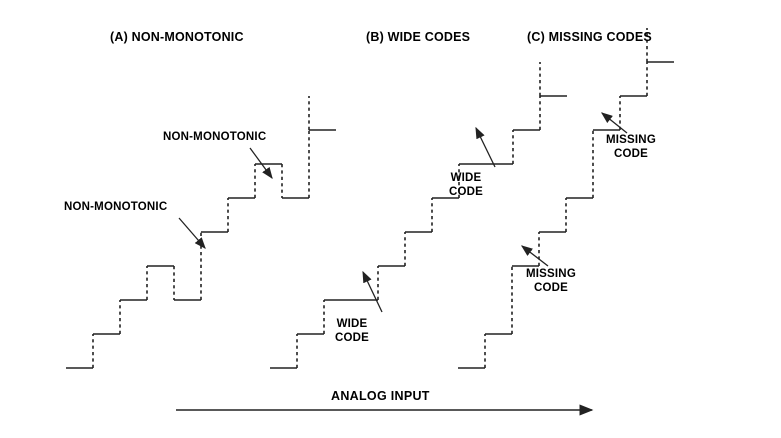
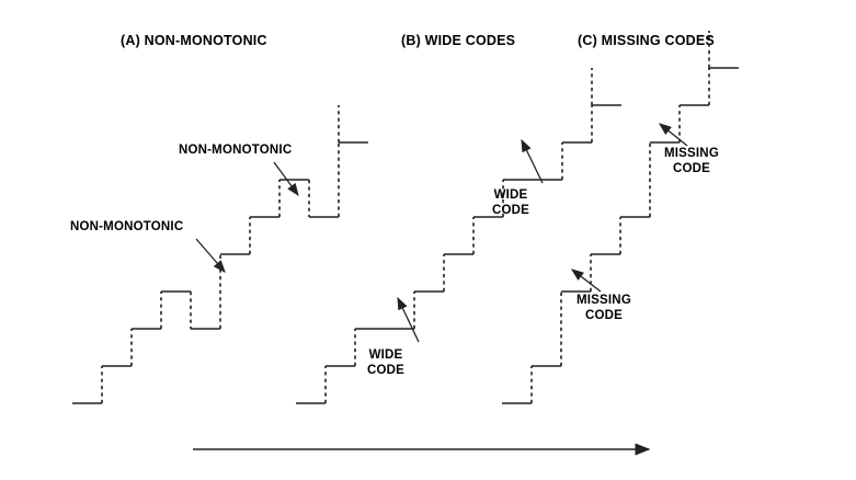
  (A) NON-MONOTONIC
  (B) WIDE CODES
  (C) MISSING CODES
  NON-MONOTONIC
  NON-MONOTONIC
  WIDE
  CODE
  WIDE
  CODE
  MISSING
  CODE
  MISSING
  CODE
- ANALOG INPUT
